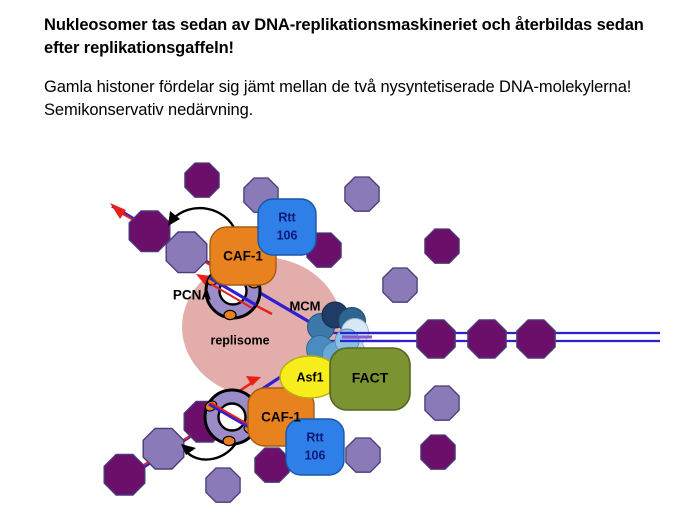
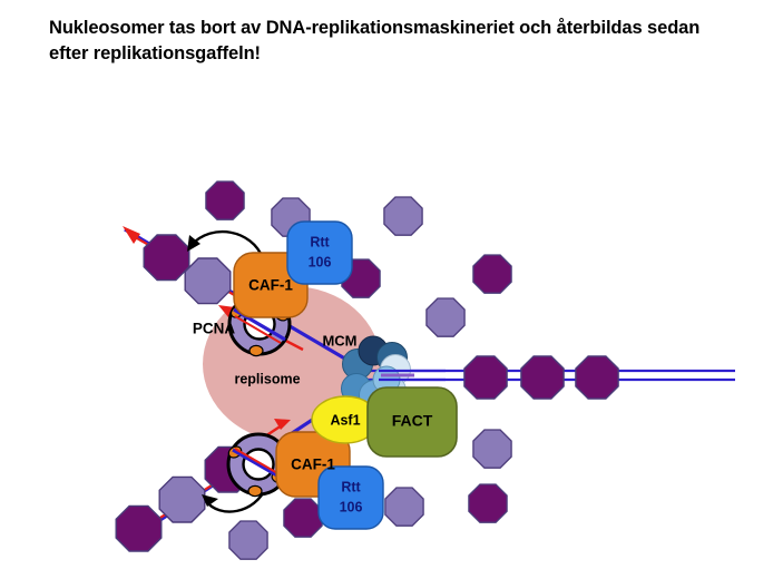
- Nukleosomer tas sedan av DNA-replikationsmaskineriet och återbildas sedan efter replikationsgaffeln!
+ Nukleosomer tas bort av DNA-replikationsmaskineriet och återbildas sedan efter replikationsgaffeln!
- Gamla histoner fördelar sig jämt mellan de två nysyntetiserade DNA-molekylerna! Semikonservativ nedärvning.
  replisome
  PCNA
  MCM
  CAF-1
  CAF-1
  Rtt
  106
  Rtt
  106
  Asf1
  FACT
